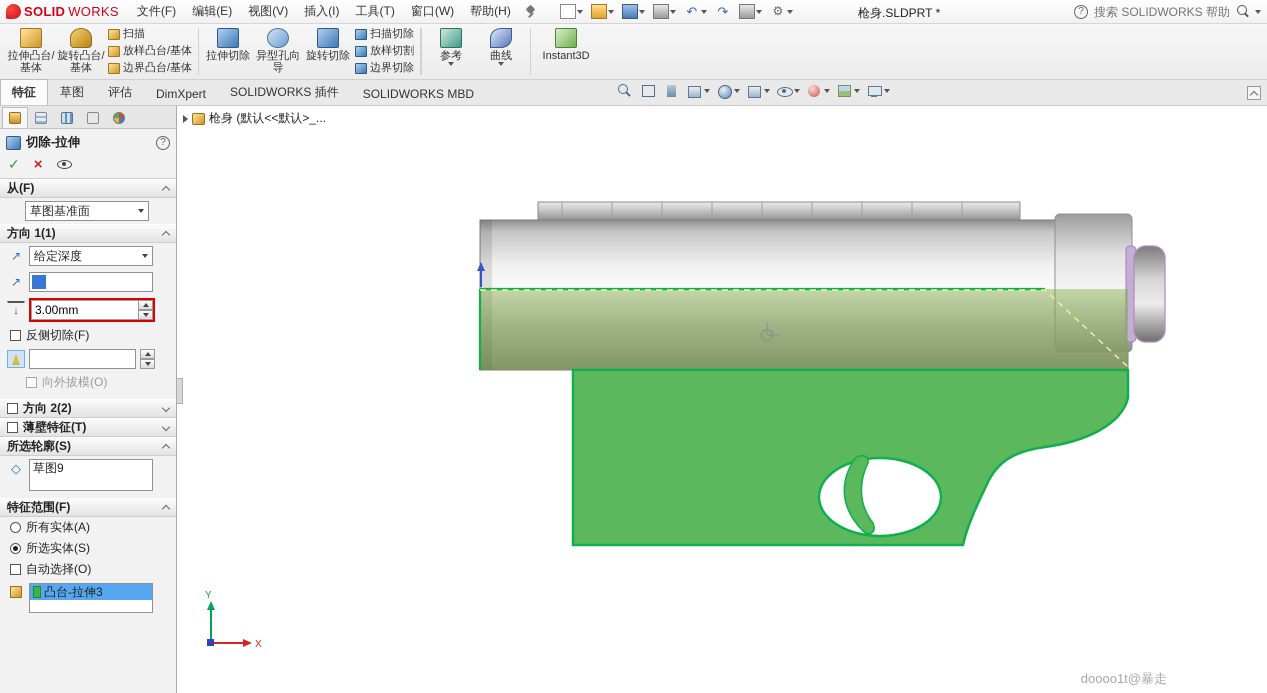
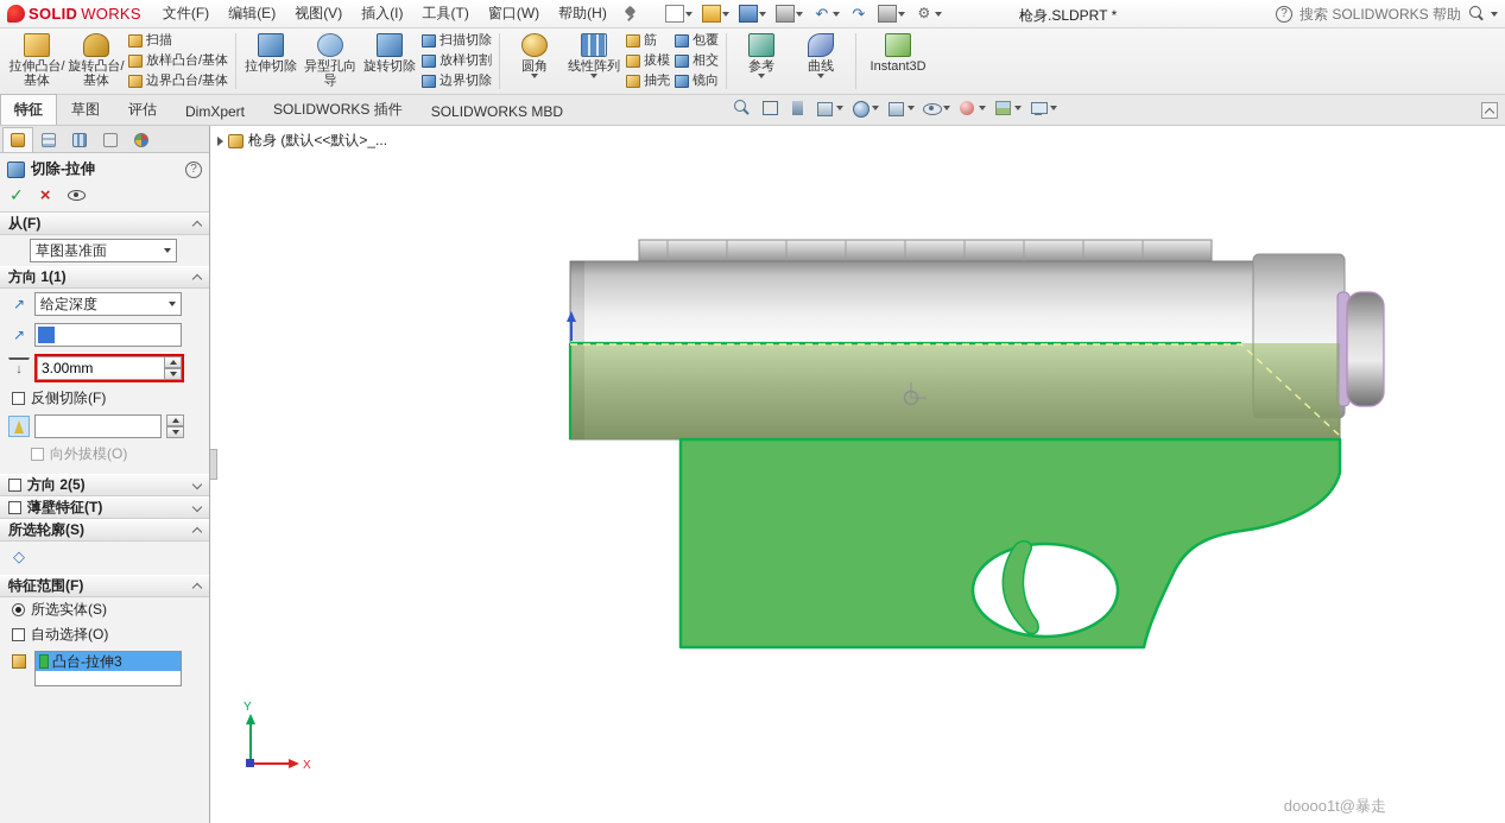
  SOLID
  WORKS
  文件(F)
  编辑(E)
  视图(V)
  插入(I)
  工具(T)
  窗口(W)
  帮助(H)
  ↶
  ↷
  ⚙
  枪身.SLDPRT *
  ?
  搜索 SOLIDWORKS 帮助
  拉伸凸台/基体
  旋转凸台/基体
  扫描
  放样凸台/基体
  边界凸台/基体
  拉伸切除
  异型孔向导
  旋转切除
  扫描切除
  放样切割
  边界切除
+ 圆角
+ 线性阵列
+ 筋
+ 拔模
+ 抽壳
+ 包覆
+ 相交
+ 镜向
  参考
  曲线
  Instant3D
  特征
  草图
  评估
  DimXpert
  SOLIDWORKS 插件
  SOLIDWORKS MBD
  切除-拉伸
  ?
  ✓
  ×
  从(F)
  草图基准面
  方向 1(1)
  ↗
  给定深度
  ↗
  ↓
  3.00mm
  反侧切除(F)
  向外拔模(O)
- 方向 2(2)
+ 方向 2(5)
  薄壁特征(T)
  所选轮廓(S)
  ◇
- 草图9
  特征范围(F)
- 所有实体(A)
  所选实体(S)
  自动选择(O)
  凸台-拉伸3
  枪身 (默认<<默认>_...
  Y
  X
  doooo1t@暴走
